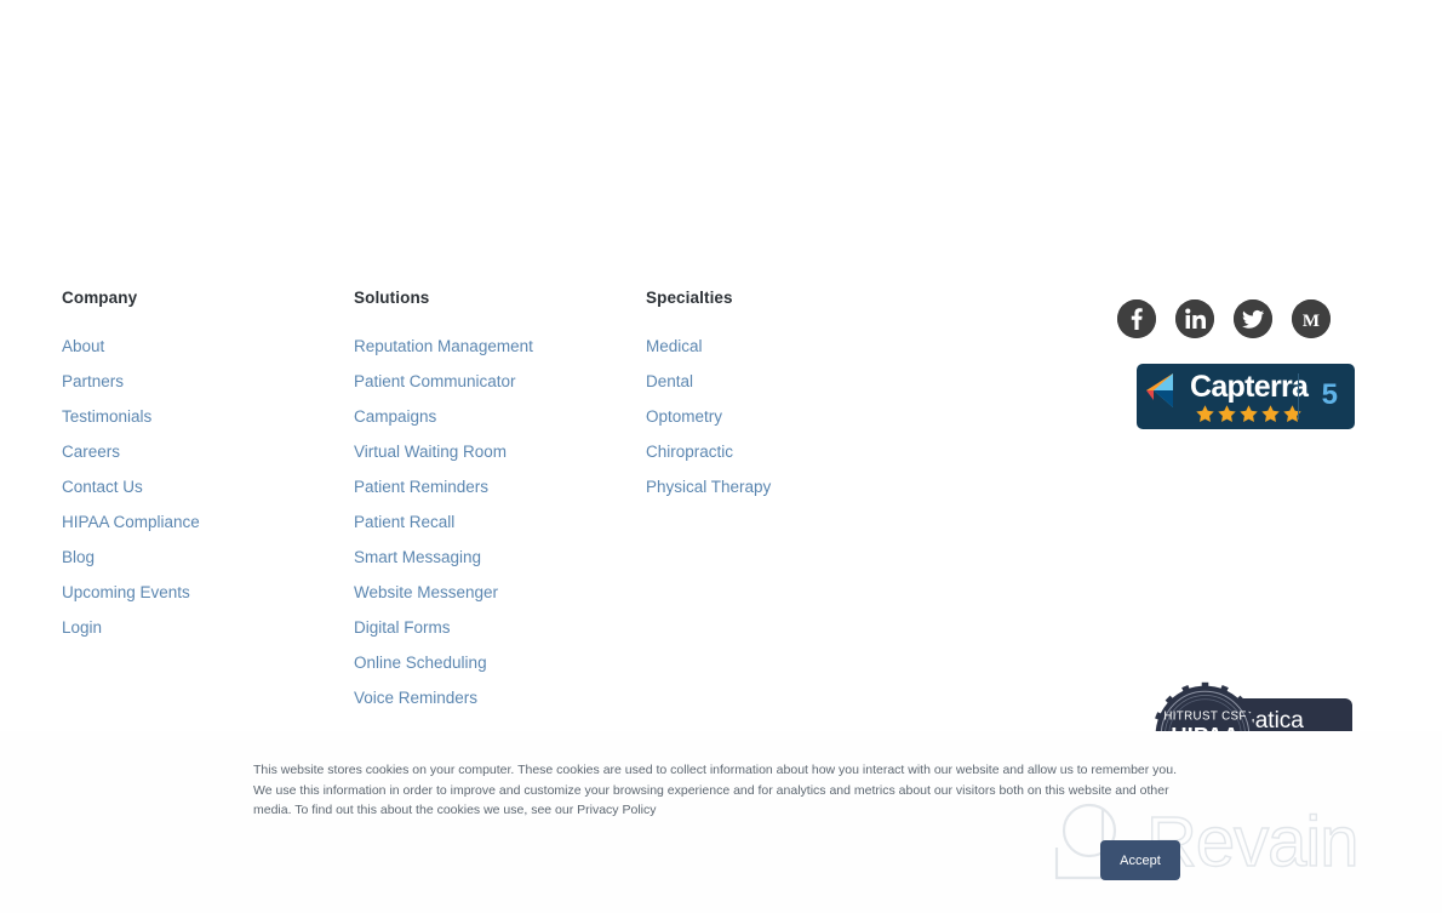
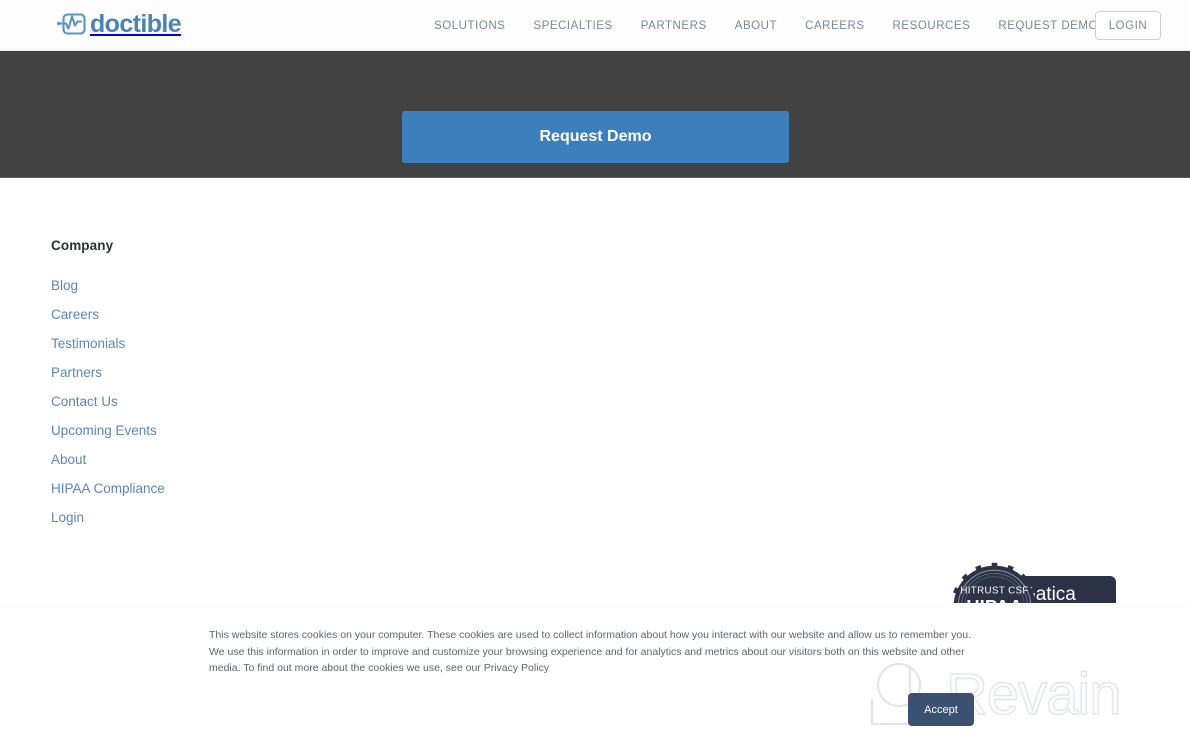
+ doctible
+ SOLUTIONS
+ SPECIALTIES
+ PARTNERS
+ ABOUT
+ CAREERS
+ RESOURCES
+ REQUEST DEMO
+ LOGIN
+ Request Demo
  Company
- About
+ Blog
- Partners
+ Careers
  Testimonials
- Careers
+ Partners
  Contact Us
- HIPAA Compliance
+ Upcoming Events
- Blog
+ About
- Upcoming Events
+ HIPAA Compliance
  Login
- Solutions
- Reputation Management
- Patient Communicator
- Campaigns
- Virtual Waiting Room
- Patient Reminders
- Patient Recall
- Smart Messaging
- Website Messenger
- Digital Forms
- Online Scheduling
- Voice Reminders
- Specialties
- Medical
- Dental
- Optometry
- Chiropractic
- Physical Therapy
- M
- Capterra
- 5
  atica
  HITRUST CSF
- This website stores cookies on your computer. These cookies are used to collect information about how you interact with our website and allow us to remember you. We use this information in order to improve and customize your browsing experience and for analytics and metrics about our visitors both on this website and other media. To find out this about the cookies we use, see our Privacy Policy
+ This website stores cookies on your computer. These cookies are used to collect information about how you interact with our website and allow us to remember you. We use this information in order to improve and customize your browsing experience and for analytics and metrics about our visitors both on this website and other media. To find out more about the cookies we use, see our Privacy Policy
  evain
  Accept
